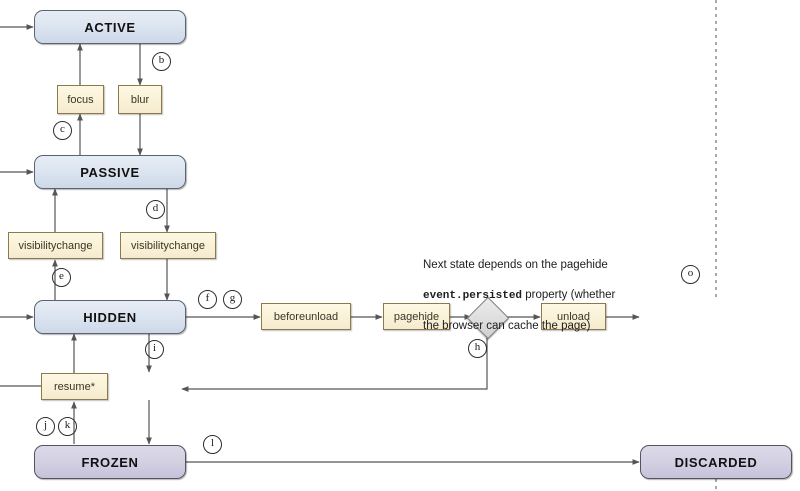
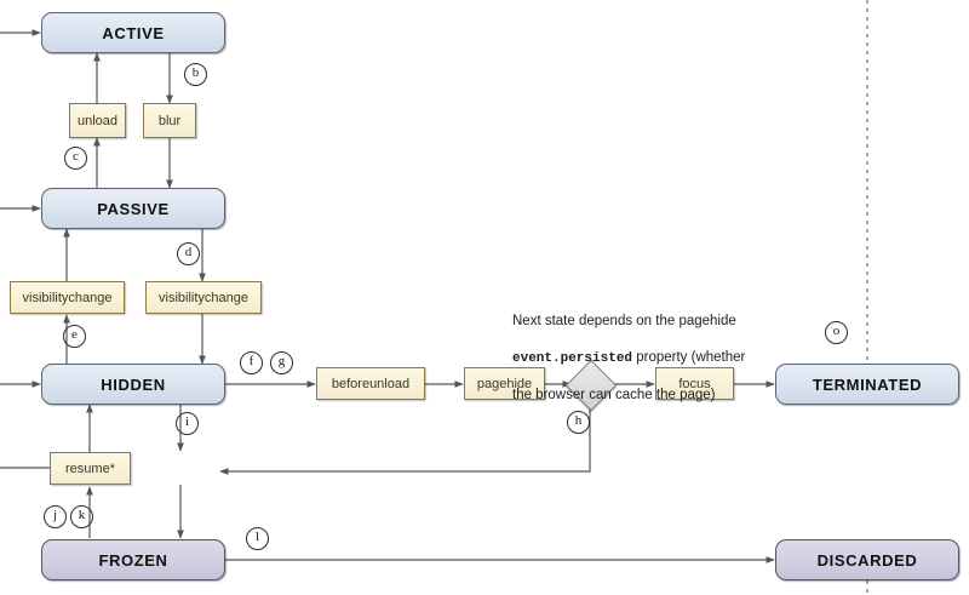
  ACTIVE
  PASSIVE
  HIDDEN
  FROZEN
+ TERMINATED
  DISCARDED
- focus
+ unload
  blur
  visibilitychange
  visibilitychange
  beforeunload
  pagehide
- unload
+ focus
  resume*
  b
  c
  d
  e
  f
  g
  h
  i
  j
  k
  l
  o
  Next state depends on the pagehide
  event.persisted property (whether
  the browser can cache the page)
